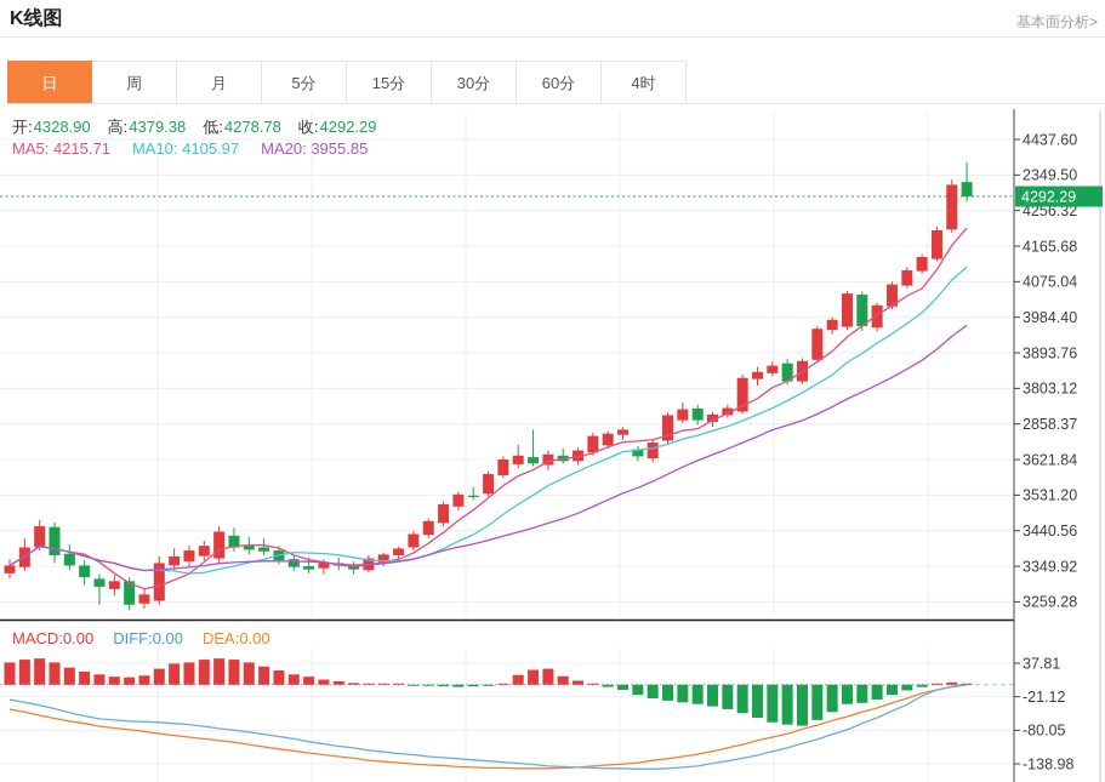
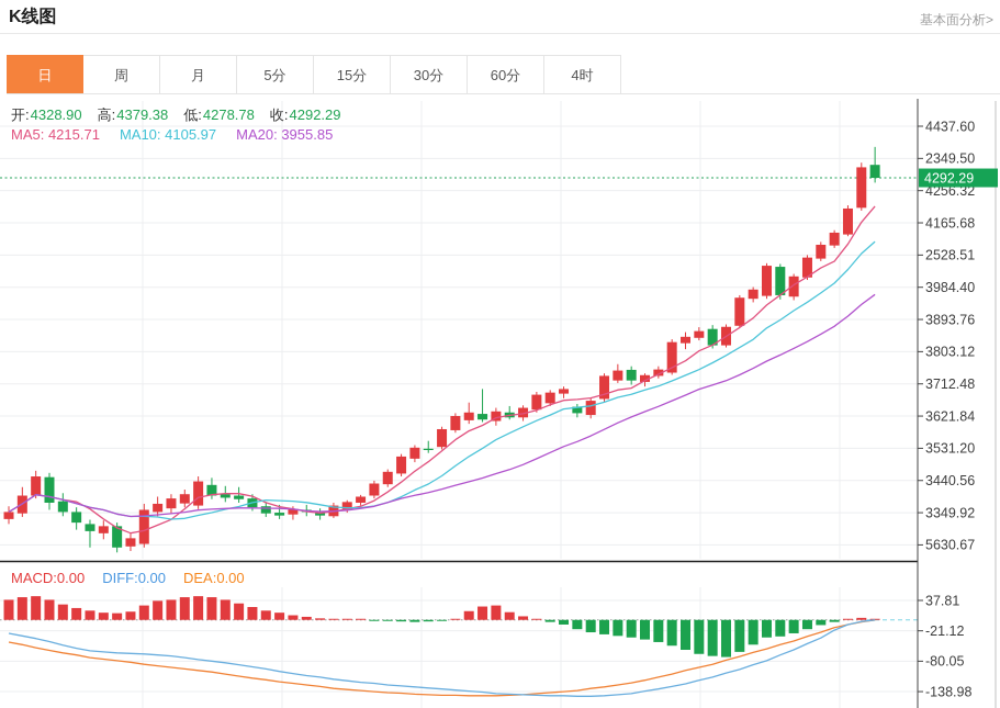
  K线图
  基本面分析>
  4437.60
  2349.50
  4256.32
  4165.68
- 4075.04
+ 2528.51
  3984.40
  3893.76
  3803.12
- 2858.37
+ 3712.48
  3621.84
  3531.20
  3440.56
  3349.92
- 3259.28
+ 5630.67
  37.81
  -21.12
  -80.05
  -138.98
  4292.29
  日
  周
  月
  5分
  15分
  30分
  60分
  4时
  开:4328.90 高:4379.38 低:4278.78 收:4292.29
  MA5: 4215.71 MA10: 4105.97 MA20: 3955.85
  MACD:0.00 DIFF:0.00 DEA:0.00
